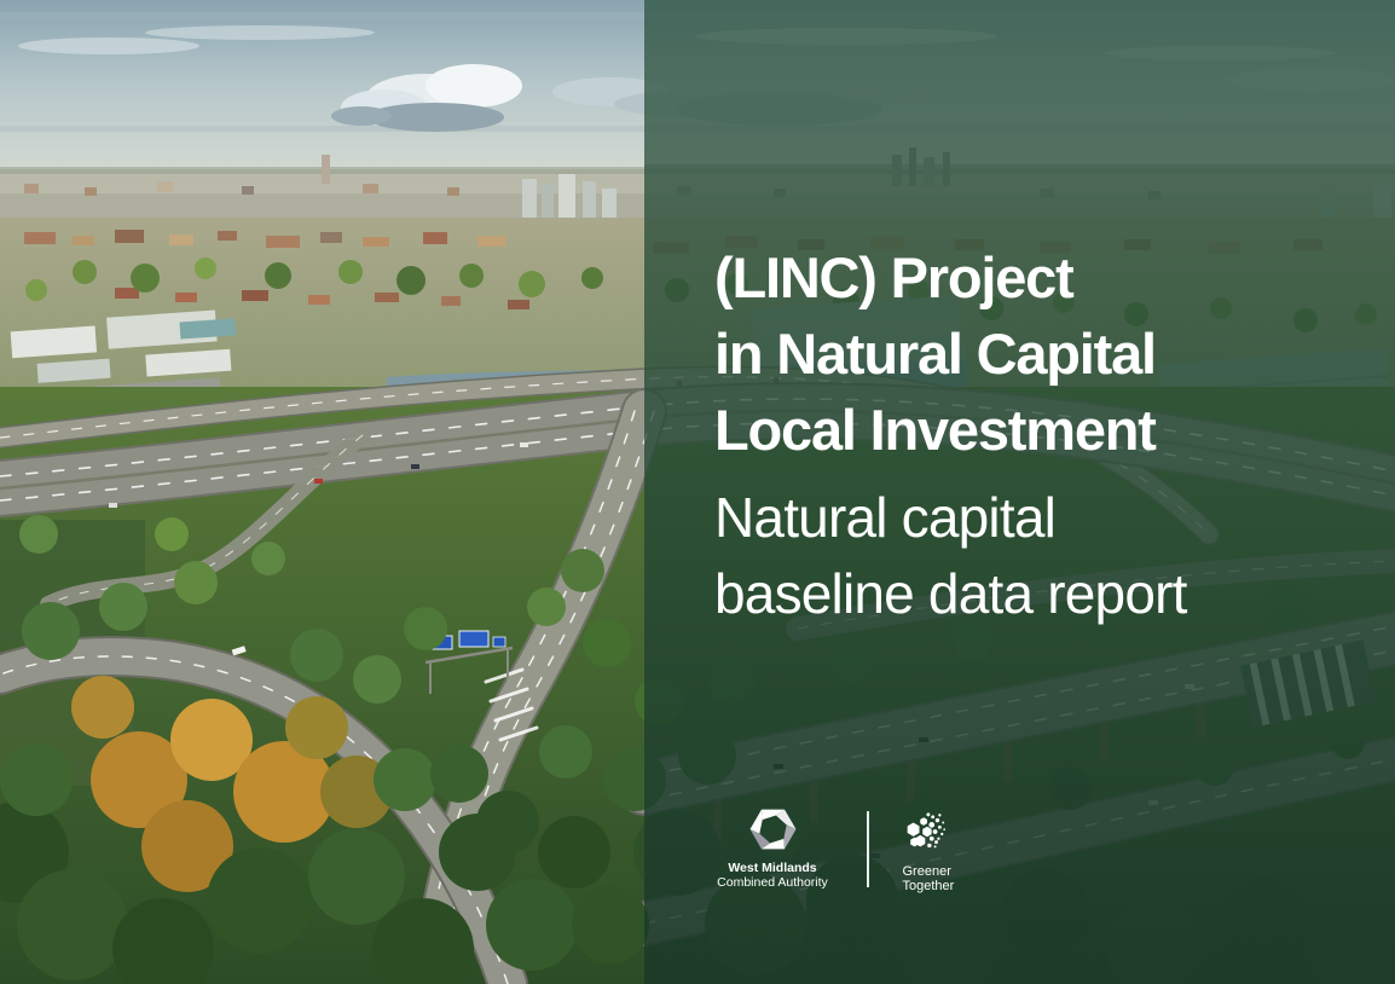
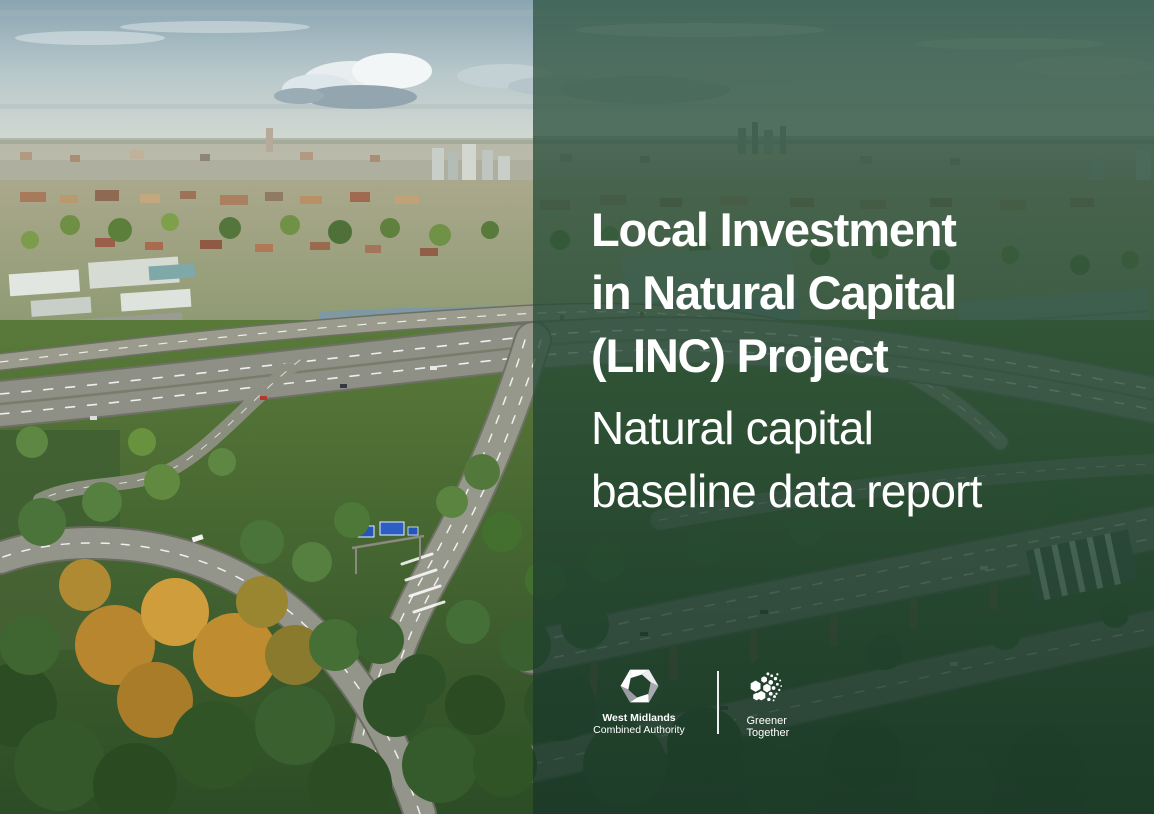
- (LINC) Project
+ Local Investment
  in Natural Capital
- Local Investment
+ (LINC) Project
  Natural capital
  baseline data report
  West Midlands
  Combined Authority
  Greener
  Together
